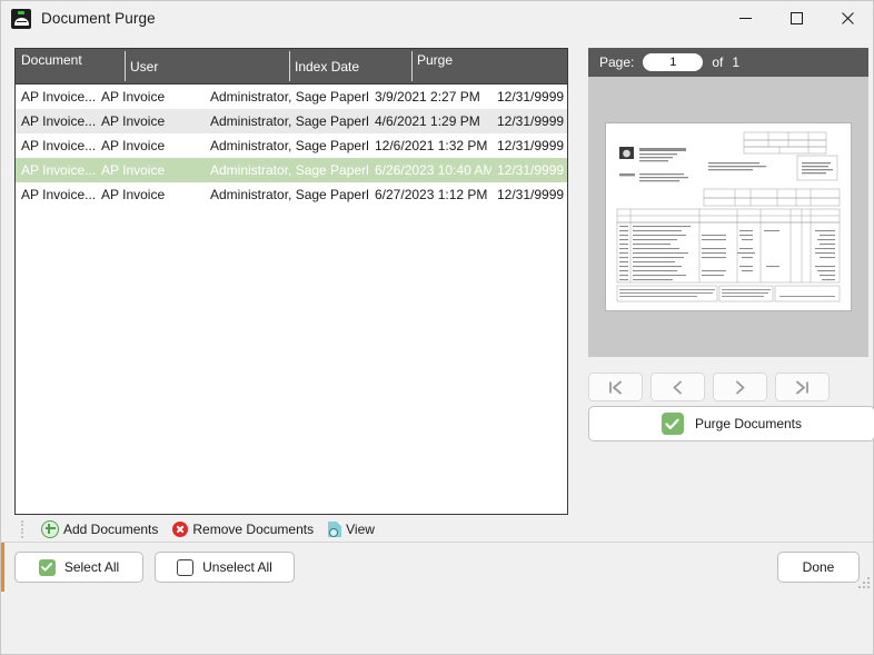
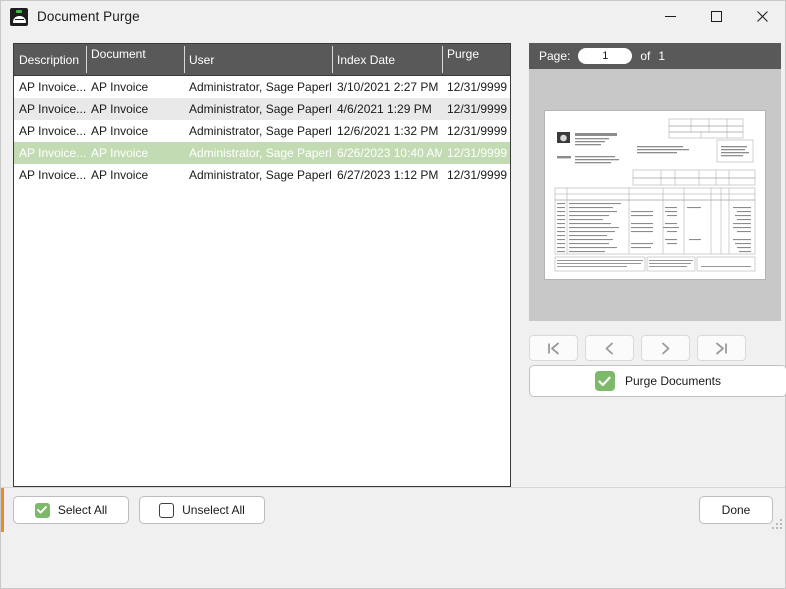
  Document Purge
+ Description
  Document
  User
  Index Date
  Purge
  AP Invoice...
  AP Invoice
  Administrator, Sage Paperl
- 3/9/2021 2:27 PM
+ 3/10/2021 2:27 PM
  12/31/9999
  AP Invoice...
  AP Invoice
  Administrator, Sage Paperl
  4/6/2021 1:29 PM
  12/31/9999
  AP Invoice...
  AP Invoice
  Administrator, Sage Paperl
  12/6/2021 1:32 PM
  12/31/9999
  AP Invoice...
  AP Invoice
  Administrator, Sage Paperl
  6/26/2023 10:40 AM
  12/31/9999
  AP Invoice...
  AP Invoice
  Administrator, Sage Paperl
  6/27/2023 1:12 PM
  12/31/9999
- Add Documents
- Remove Documents
- View
  Page:
  1
  of
  1
  Purge Documents
  Select All
  Unselect All
  Done
